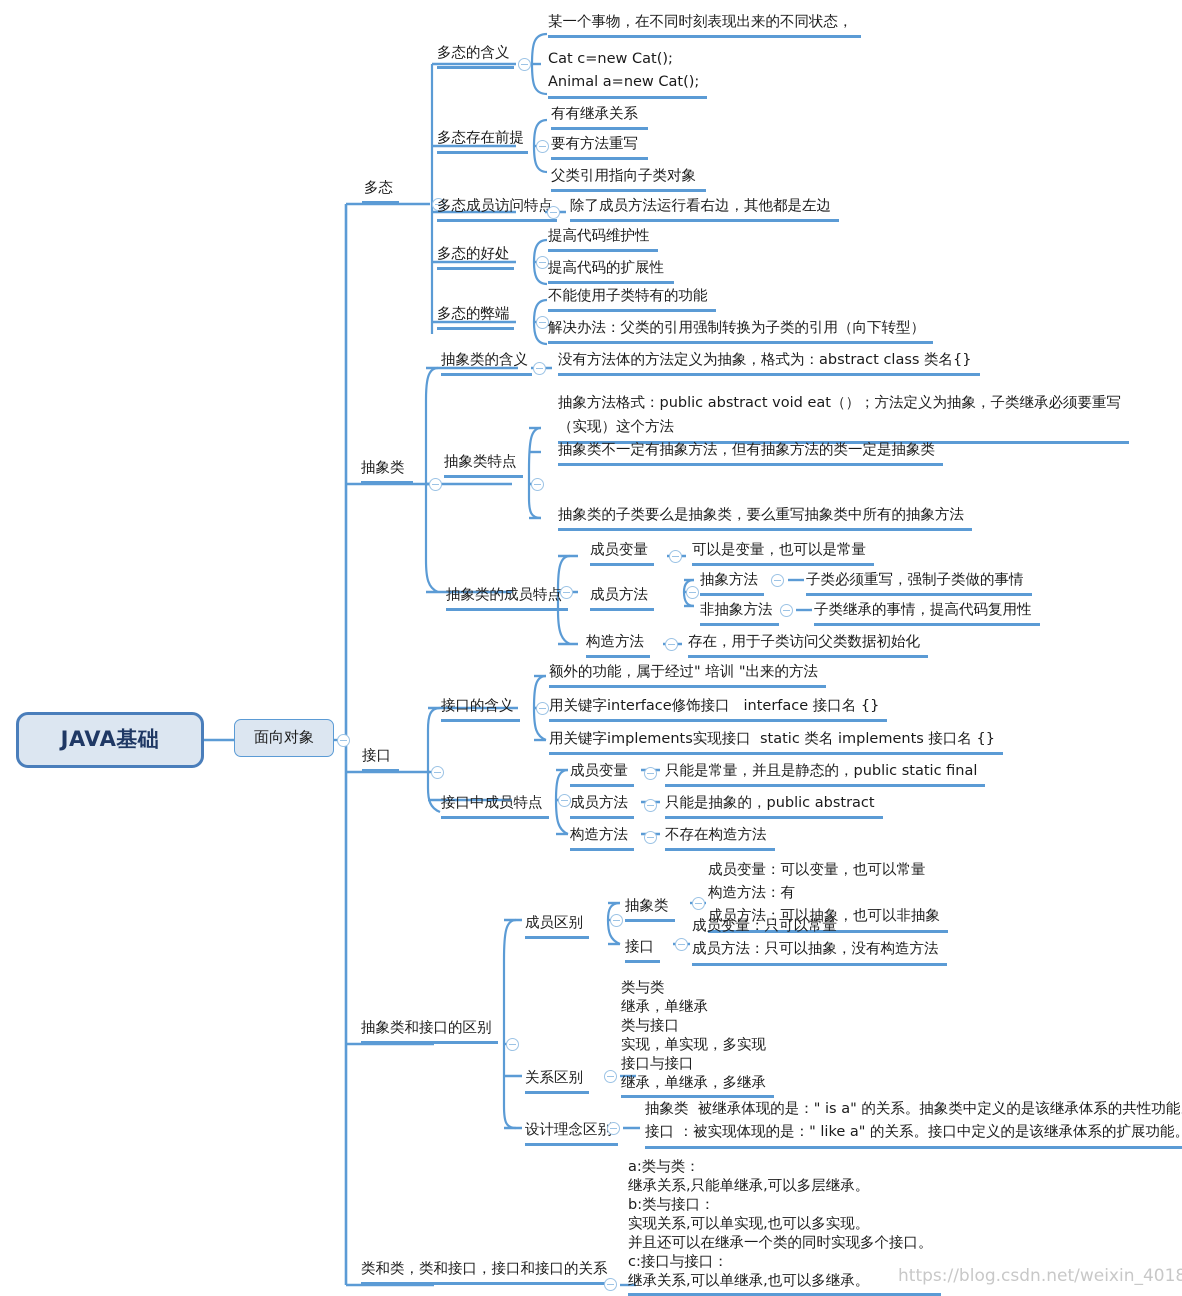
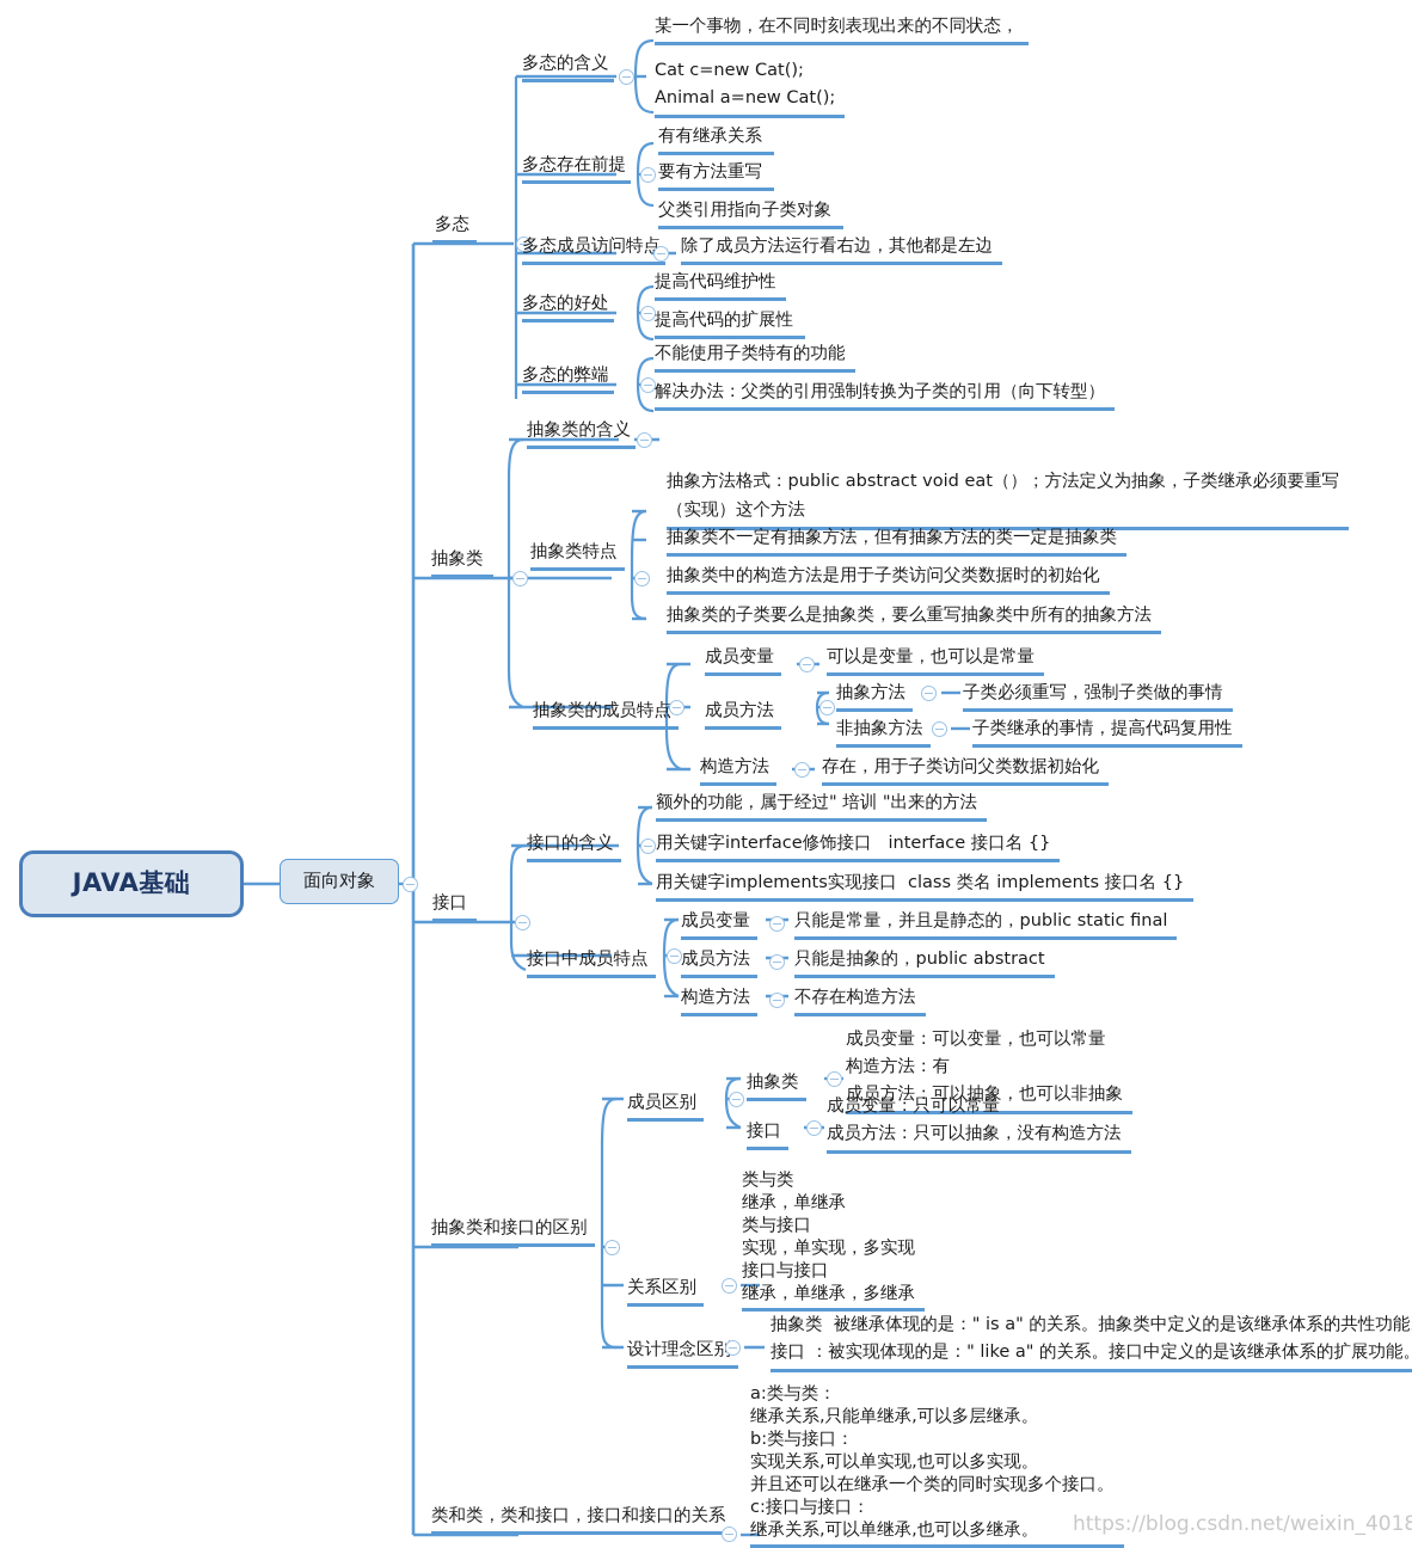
  JAVA基础
  面向对象
  多态
  多态的含义
  某一个事物，在不同时刻表现出来的不同状态，
  Cat c=new Cat();
  Animal a=new Cat();
  多态存在前提
  有有继承关系
  要有方法重写
  父类引用指向子类对象
  多态成员访问特点
  除了成员方法运行看右边，其他都是左边
  多态的好处
  提高代码维护性
  提高代码的扩展性
  多态的弊端
  不能使用子类特有的功能
  解决办法：父类的引用强制转换为子类的引用（向下转型）
  抽象类
  抽象类的含义
- 没有方法体的方法定义为抽象，格式为：abstract class 类名{}
  抽象类特点
  抽象方法格式：public abstract void eat（）；方法定义为抽象，子类继承必须要重写
  （实现）这个方法
  抽象类不一定有抽象方法，但有抽象方法的类一定是抽象类
+ 抽象类中的构造方法是用于子类访问父类数据时的初始化
  抽象类的子类要么是抽象类，要么重写抽象类中所有的抽象方法
  抽象类的成员特点
  成员变量
  可以是变量，也可以是常量
  成员方法
  抽象方法
  子类必须重写，强制子类做的事情
  非抽象方法
  子类继承的事情，提高代码复用性
  构造方法
  存在，用于子类访问父类数据初始化
  接口
  接口的含义
  额外的功能，属于经过" 培训 "出来的方法
  用关键字interface修饰接口 interface 接口名 {}
- 用关键字implements实现接口 static 类名 implements 接口名 {}
+ 用关键字implements实现接口 class 类名 implements 接口名 {}
  接口中成员特点
  成员变量
  只能是常量，并且是静态的，public static final
  成员方法
  只能是抽象的，public abstract
  构造方法
  不存在构造方法
  抽象类和接口的区别
  成员区别
  抽象类
  成员变量：可以变量，也可以常量
  构造方法：有
  成员方法：可以抽象，也可以非抽象
  接口
  成员变量：只可以常量
  成员方法：只可以抽象，没有构造方法
  关系区别
  类与类
  继承，单继承
  类与接口
  实现，单实现，多实现
  接口与接口
  继承，单继承，多继承
  设计理念区别
  抽象类 被继承体现的是：" is a" 的关系。抽象类中定义的是该继承体系的共性功能
  接口 ：被实现体现的是：" like a" 的关系。接口中定义的是该继承体系的扩展功能
  类和类，类和接口，接口和接口的关系
  a:类与类：
  继承关系,只能单继承,可以多层继承。
  b:类与接口：
  实现关系,可以单实现,也可以多实现。
  并且还可以在继承一个类的同时实现多个接口。
  c:接口与接口：
  继承关系,可以单继承,也可以多继承。
  https://blog.csdn.net/weixin_4018
